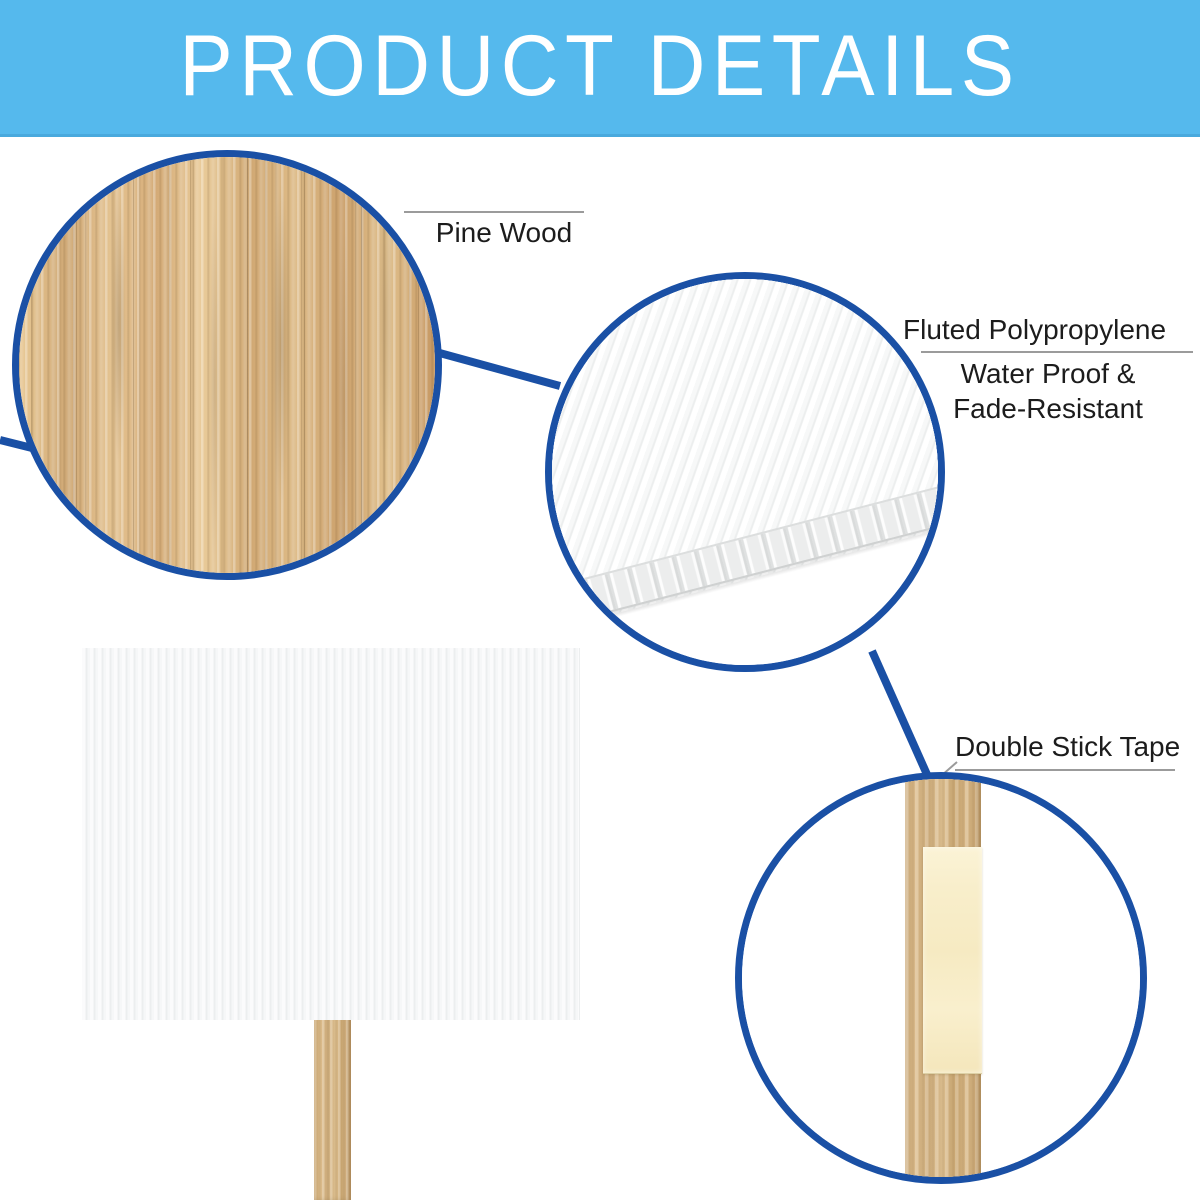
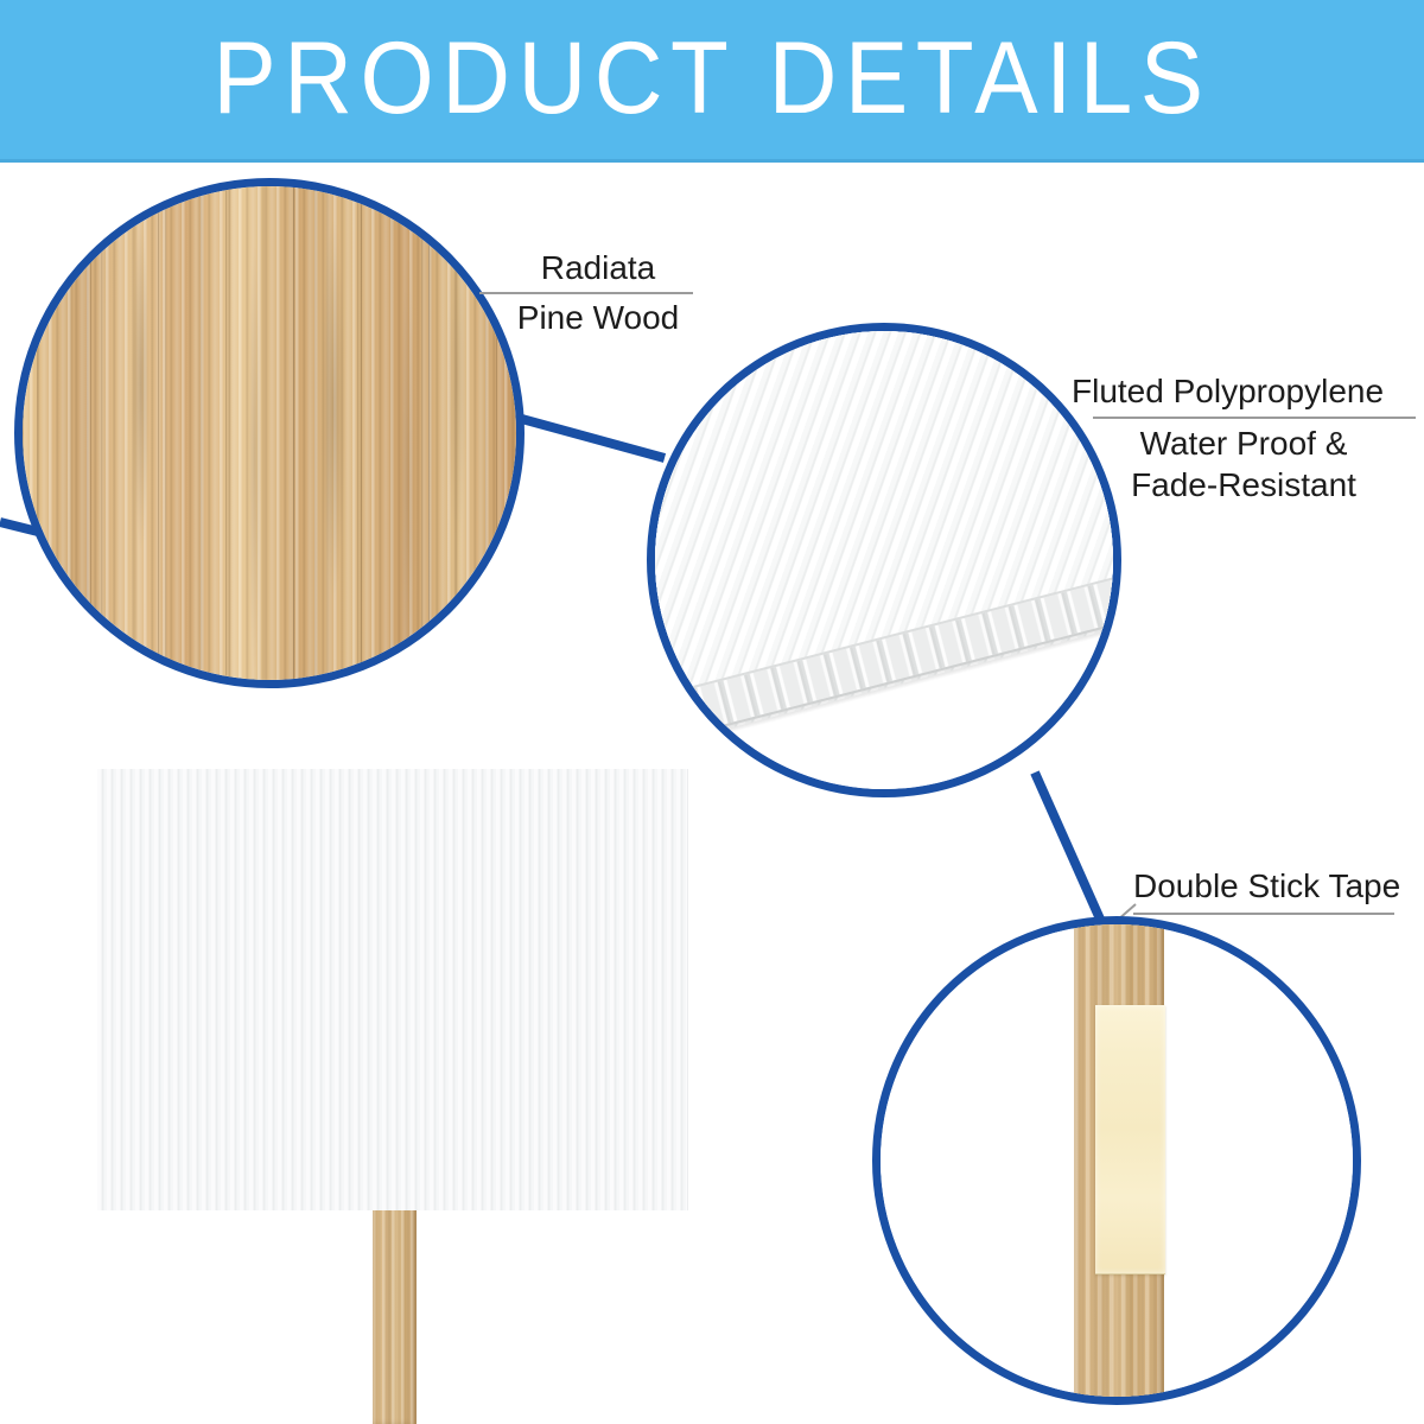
  PRODUCT DETAILS
+ Radiata
  Pine Wood
  Fluted Polypropylene
  Water Proof &
  Fade-Resistant
  Double Stick Tape
